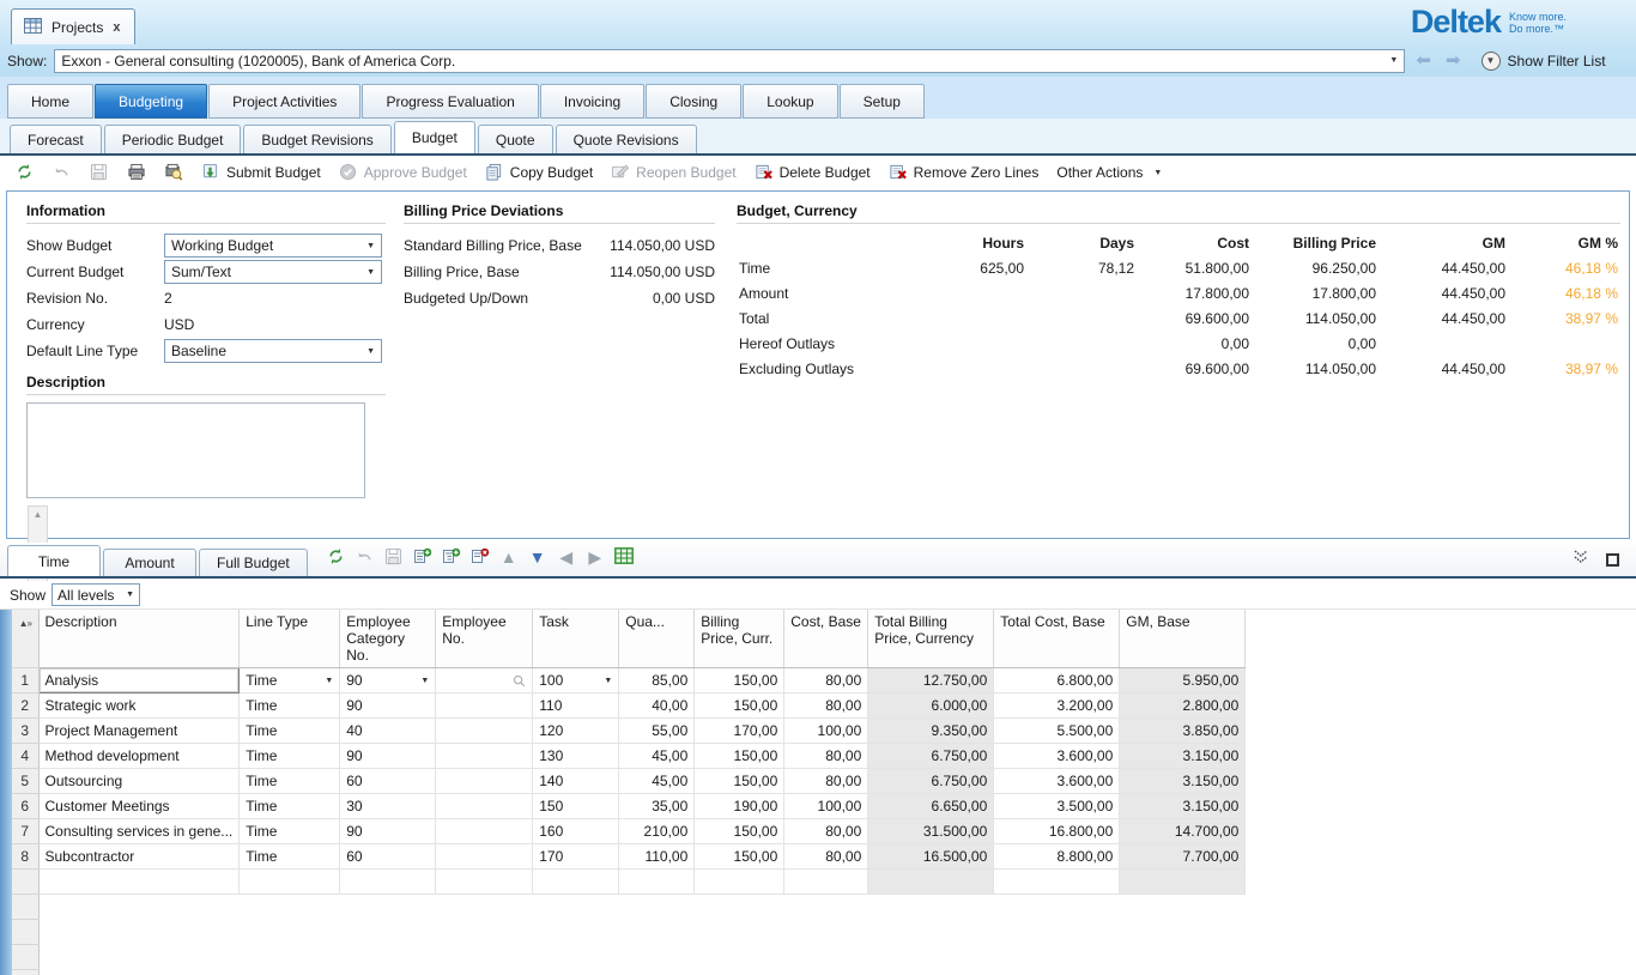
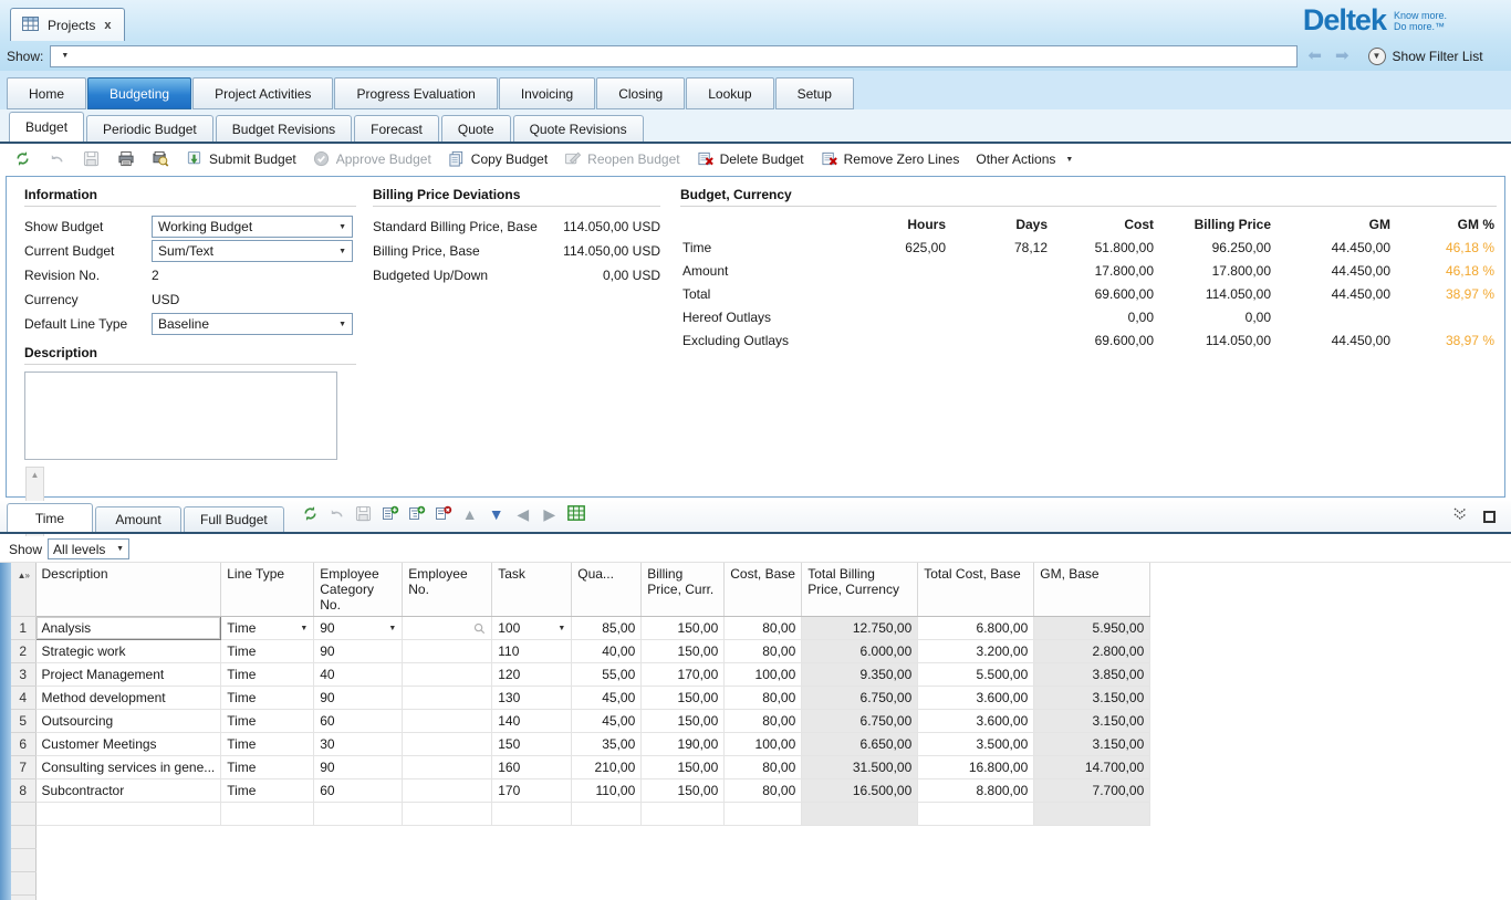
  Projects
  x
  Deltek
  Know more.
  Do more.™
  Show:
- Exxon - General consulting (1020005), Bank of America Corp.
  ⬅
  ➡
  ▼
  Show Filter List
  Home
  Budgeting
  Project Activities
  Progress Evaluation
  Invoicing
  Closing
  Lookup
  Setup
- Forecast
+ Budget
  Periodic Budget
  Budget Revisions
- Budget
+ Forecast
  Quote
  Quote Revisions
  Submit Budget
  Approve Budget
  Copy Budget
  Reopen Budget
  Delete Budget
  Remove Zero Lines
  Other Actions
  Information
  Show Budget
  Working Budget
  Current Budget
  Sum/Text
  Revision No.
  2
  Currency
  USD
  Default Line Type
  Baseline
  Billing Price Deviations
  Standard Billing Price, Base
  114.050,00 USD
  Billing Price, Base
  114.050,00 USD
  Budgeted Up/Down
  0,00 USD
  Budget, Currency
  	Hours	Days	Cost	Billing Price	GM	GM %
  Time	625,00	78,12	51.800,00	96.250,00	44.450,00	46,18 %
  Amount			17.800,00	17.800,00	44.450,00	46,18 %
  Total			69.600,00	114.050,00	44.450,00	38,97 %
  Hereof Outlays			0,00	0,00
  Excluding Outlays			69.600,00	114.050,00	44.450,00	38,97 %
  Description
  ▲
  Time
  Amount
  Full Budget
  ▲
  ▼
  ◀
  ▶
  Show
  All levels
  ▲»	Description	Line Type	Employee Category No.	Employee No.	Task	Qua...	Billing Price, Curr.	Cost, Base	Total Billing Price, Currency	Total Cost, Base	GM, Base
  1	Analysis	Time	90		100	85,00	150,00	80,00	12.750,00	6.800,00	5.950,00
  2	Strategic work	Time	90		110	40,00	150,00	80,00	6.000,00	3.200,00	2.800,00
  3	Project Management	Time	40		120	55,00	170,00	100,00	9.350,00	5.500,00	3.850,00
  4	Method development	Time	90		130	45,00	150,00	80,00	6.750,00	3.600,00	3.150,00
  5	Outsourcing	Time	60		140	45,00	150,00	80,00	6.750,00	3.600,00	3.150,00
  6	Customer Meetings	Time	30		150	35,00	190,00	100,00	6.650,00	3.500,00	3.150,00
  7	Consulting services in gene...	Time	90		160	210,00	150,00	80,00	31.500,00	16.800,00	14.700,00
  8	Subcontractor	Time	60		170	110,00	150,00	80,00	16.500,00	8.800,00	7.700,00
